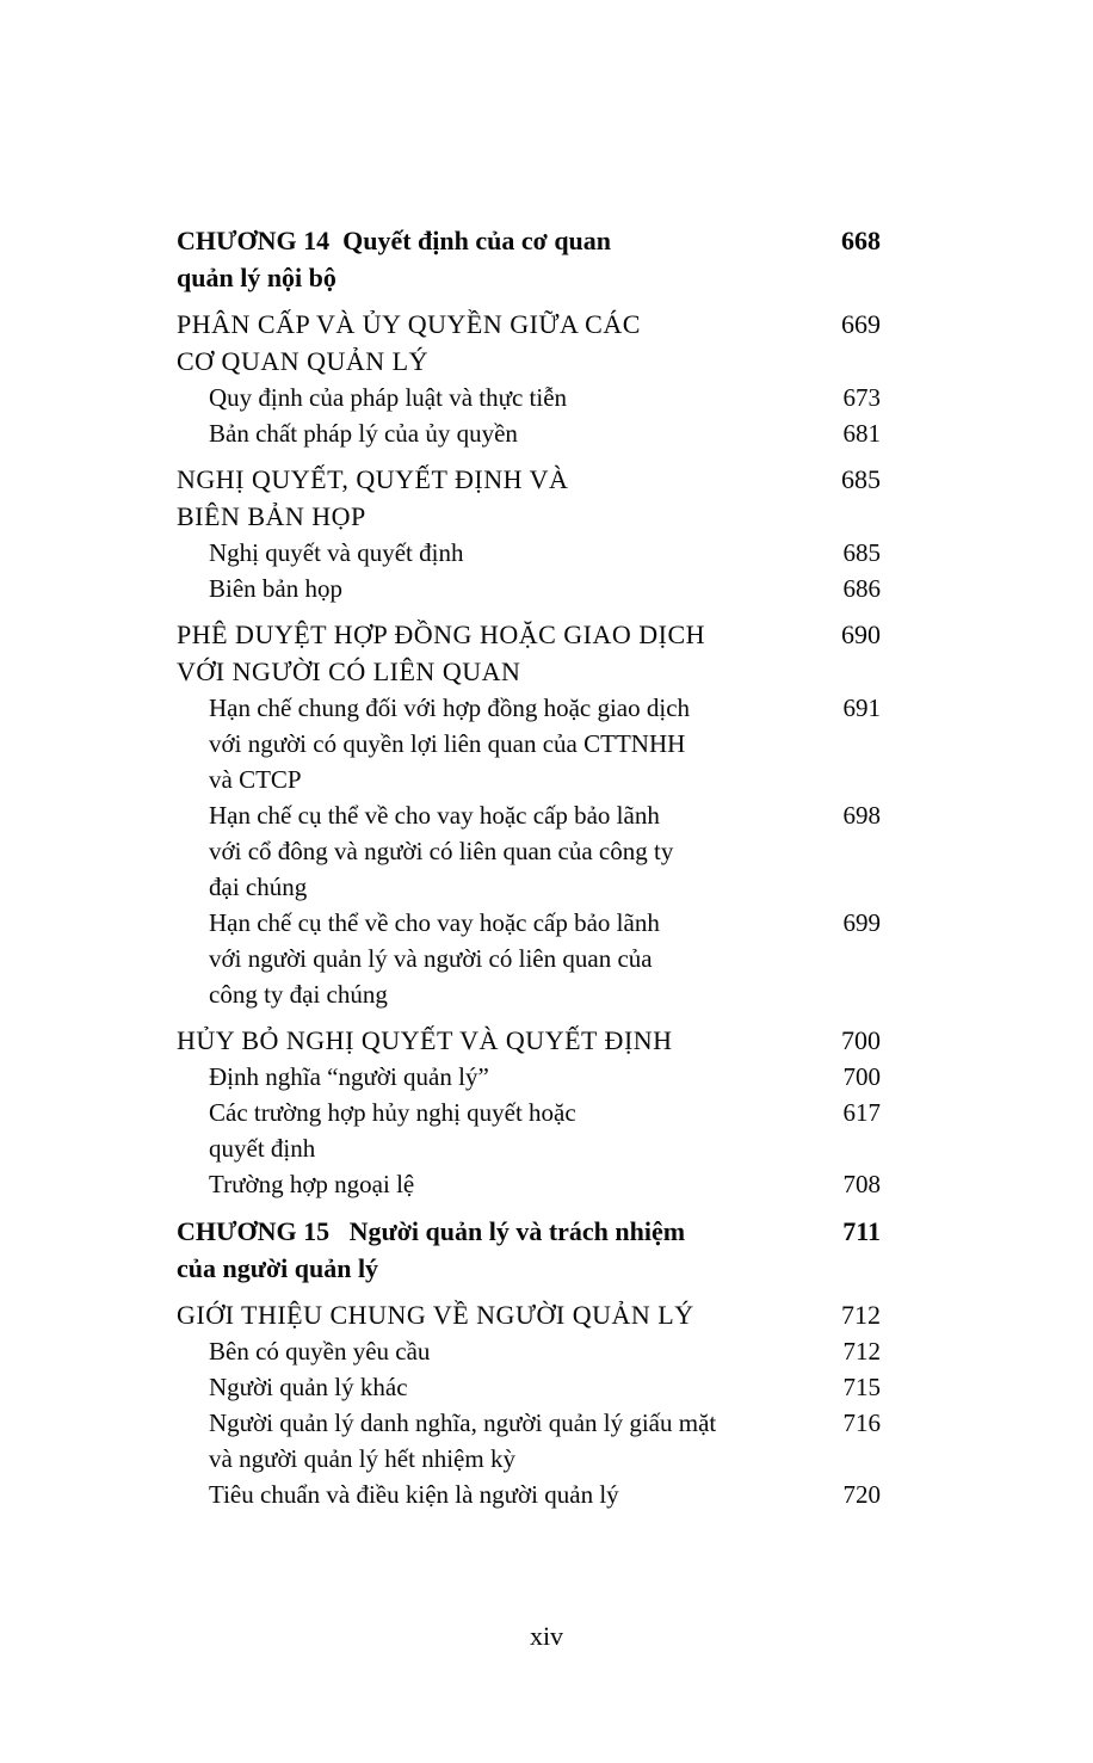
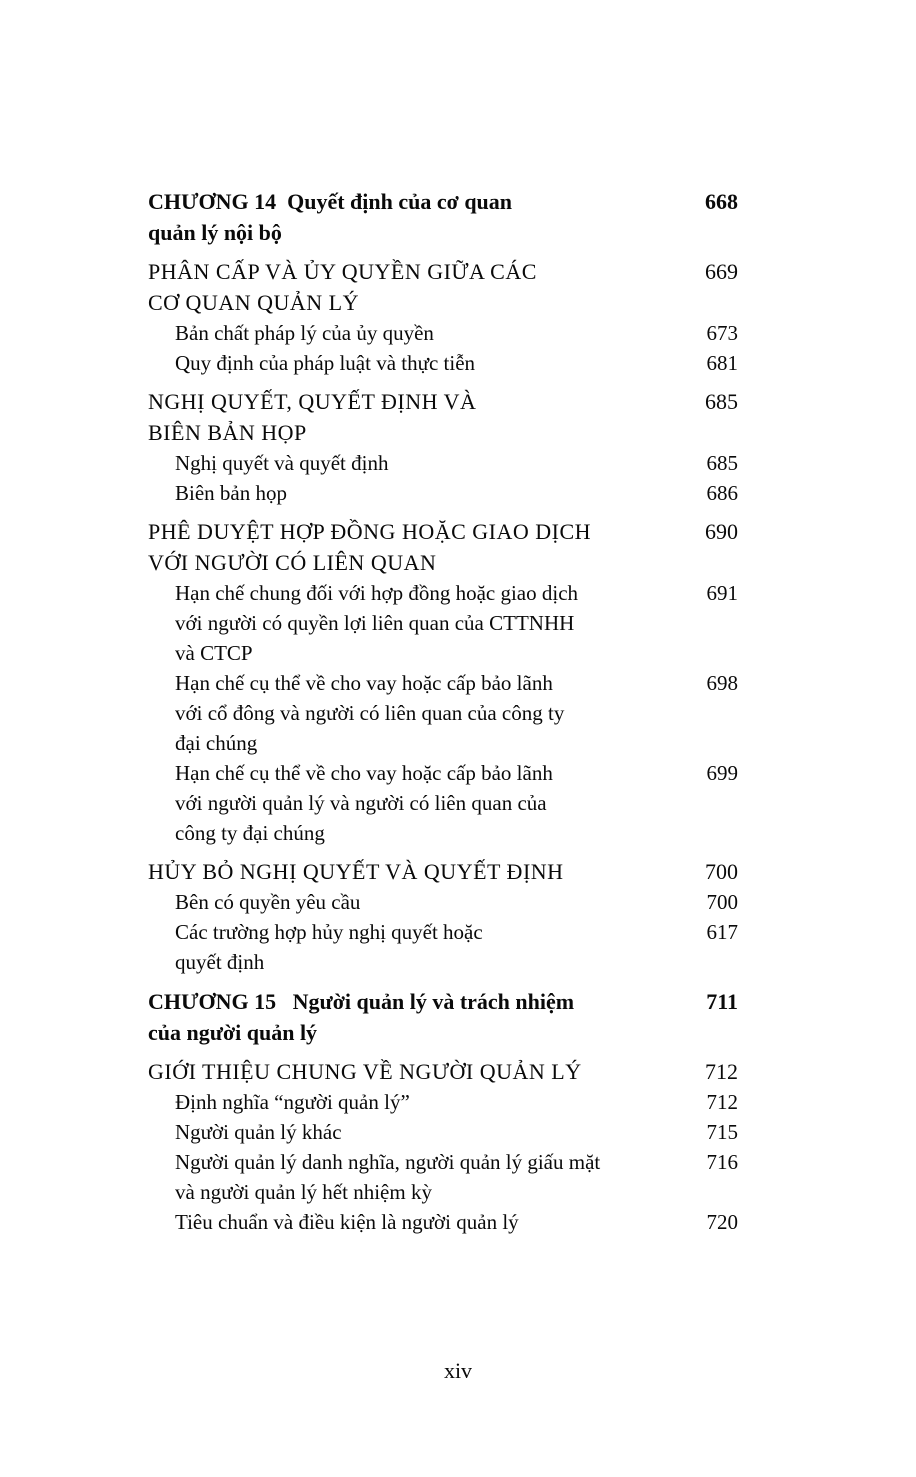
  CHƯƠNG 14 Quyết định của cơ quan
  quản lý nội bộ
  668
  PHÂN CẤP VÀ ỦY QUYỀN GIỮA CÁC
  CƠ QUAN QUẢN LÝ
  669
- Quy định của pháp luật và thực tiễn
+ Bản chất pháp lý của ủy quyền
  673
- Bản chất pháp lý của ủy quyền
+ Quy định của pháp luật và thực tiễn
  681
  NGHỊ QUYẾT, QUYẾT ĐỊNH VÀ
  BIÊN BẢN HỌP
  685
  Nghị quyết và quyết định
  685
  Biên bản họp
  686
  PHÊ DUYỆT HỢP ĐỒNG HOẶC GIAO DỊCH
  VỚI NGƯỜI CÓ LIÊN QUAN
  690
  Hạn chế chung đối với hợp đồng hoặc giao dịch
  với người có quyền lợi liên quan của CTTNHH
  và CTCP
  691
  Hạn chế cụ thể về cho vay hoặc cấp bảo lãnh
  với cổ đông và người có liên quan của công ty
  đại chúng
  698
  Hạn chế cụ thể về cho vay hoặc cấp bảo lãnh
  với người quản lý và người có liên quan của
  công ty đại chúng
  699
  HỦY BỎ NGHỊ QUYẾT VÀ QUYẾT ĐỊNH
  700
- Định nghĩa “người quản lý”
+ Bên có quyền yêu cầu
  700
  Các trường hợp hủy nghị quyết hoặc
  quyết định
  617
- Trường hợp ngoại lệ
- 708
  CHƯƠNG 15 Người quản lý và trách nhiệm
  của người quản lý
  711
  GIỚI THIỆU CHUNG VỀ NGƯỜI QUẢN LÝ
  712
- Bên có quyền yêu cầu
+ Định nghĩa “người quản lý”
  712
  Người quản lý khác
  715
  Người quản lý danh nghĩa, người quản lý giấu mặt
  và người quản lý hết nhiệm kỳ
  716
  Tiêu chuẩn và điều kiện là người quản lý
  720
  xiv
